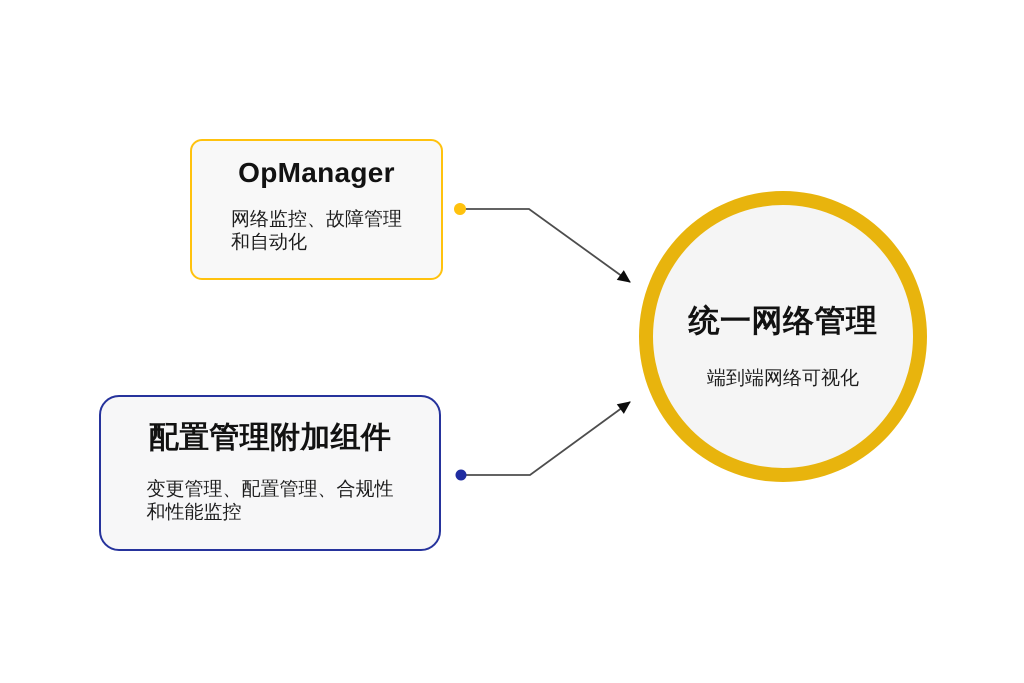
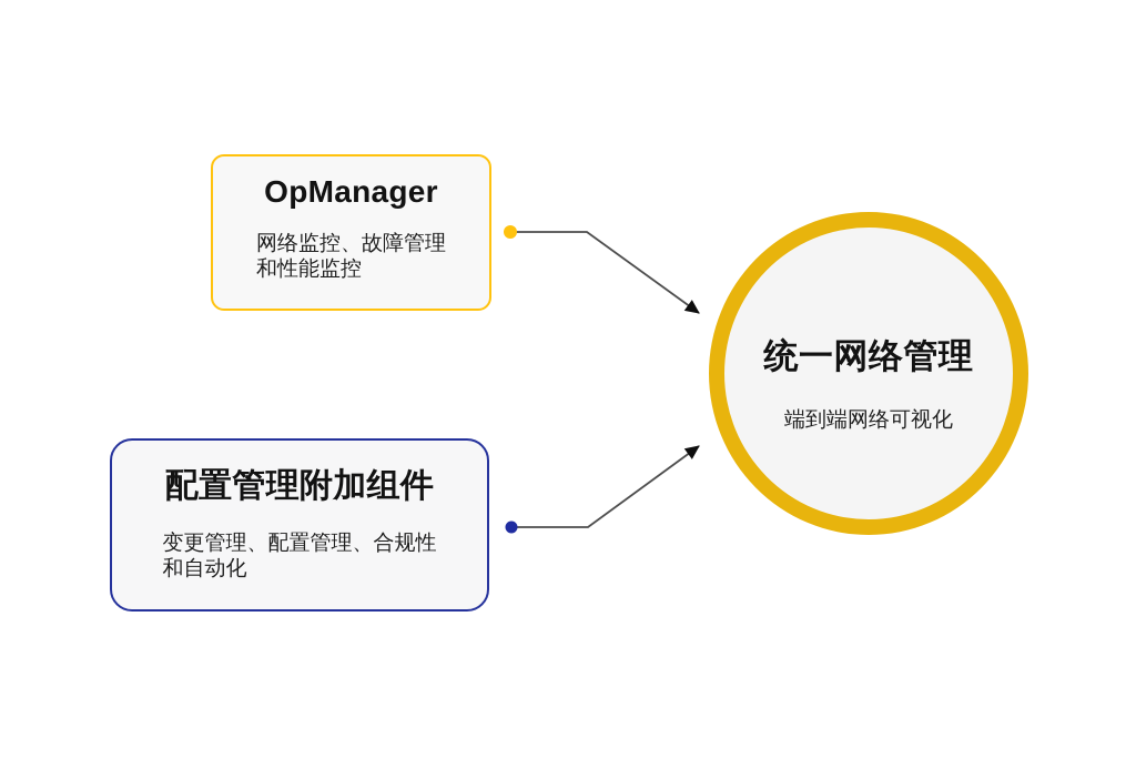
  OpManager
  网络监控、故障管理
- 和自动化
+ 和性能监控
  配置管理附加组件
  变更管理、配置管理、合规性
- 和性能监控
+ 和自动化
  统一网络管理
  端到端网络可视化
